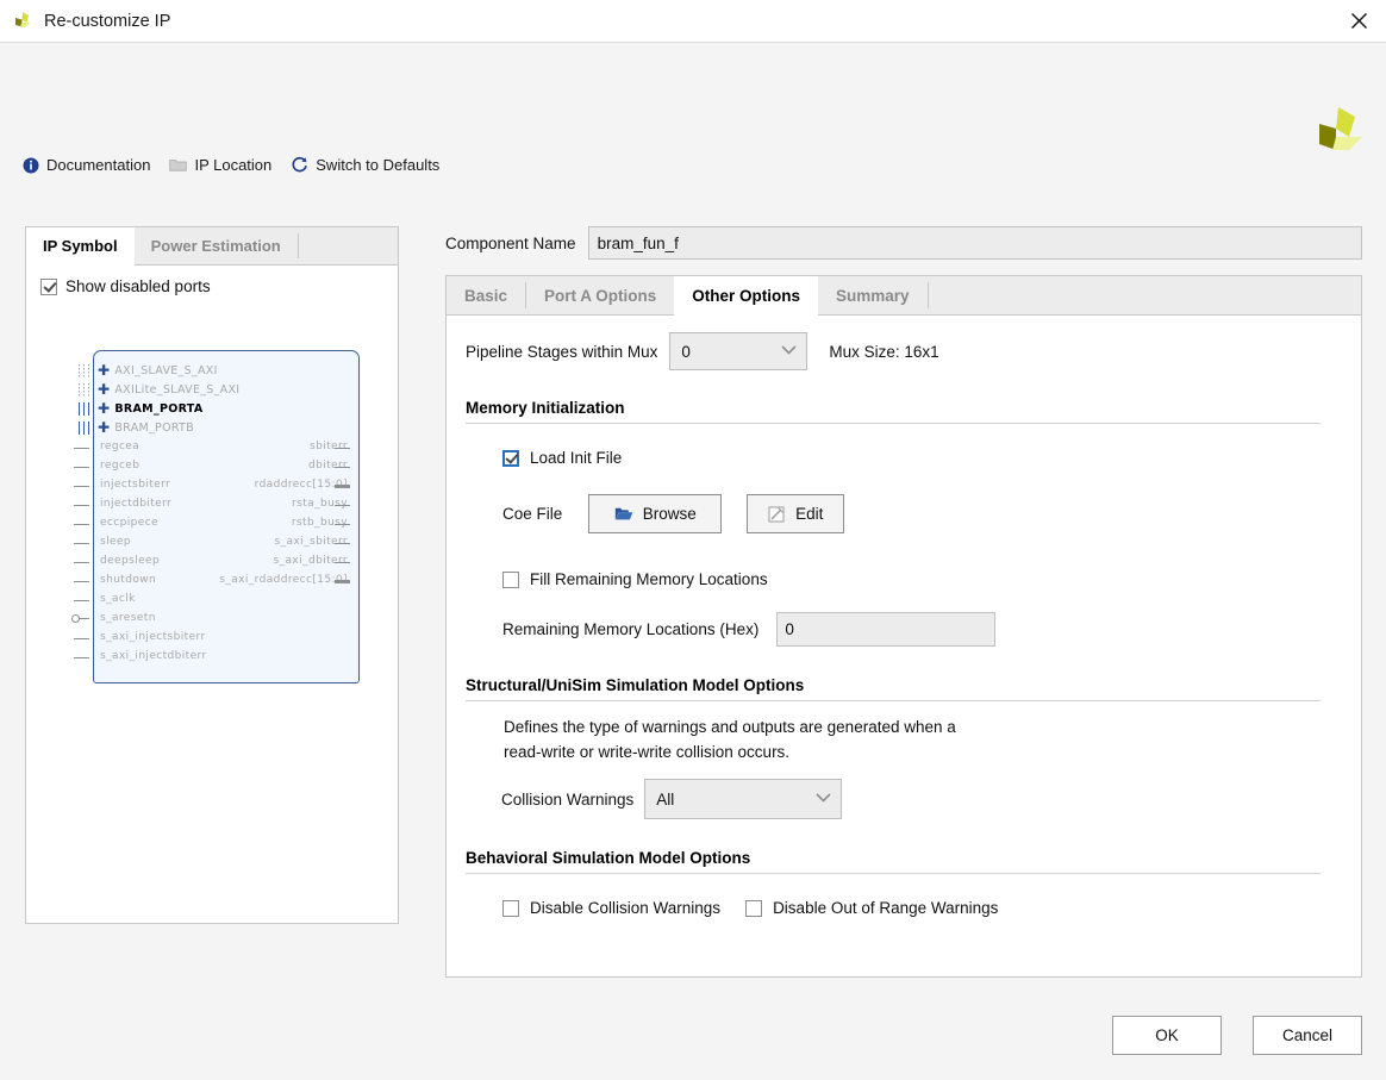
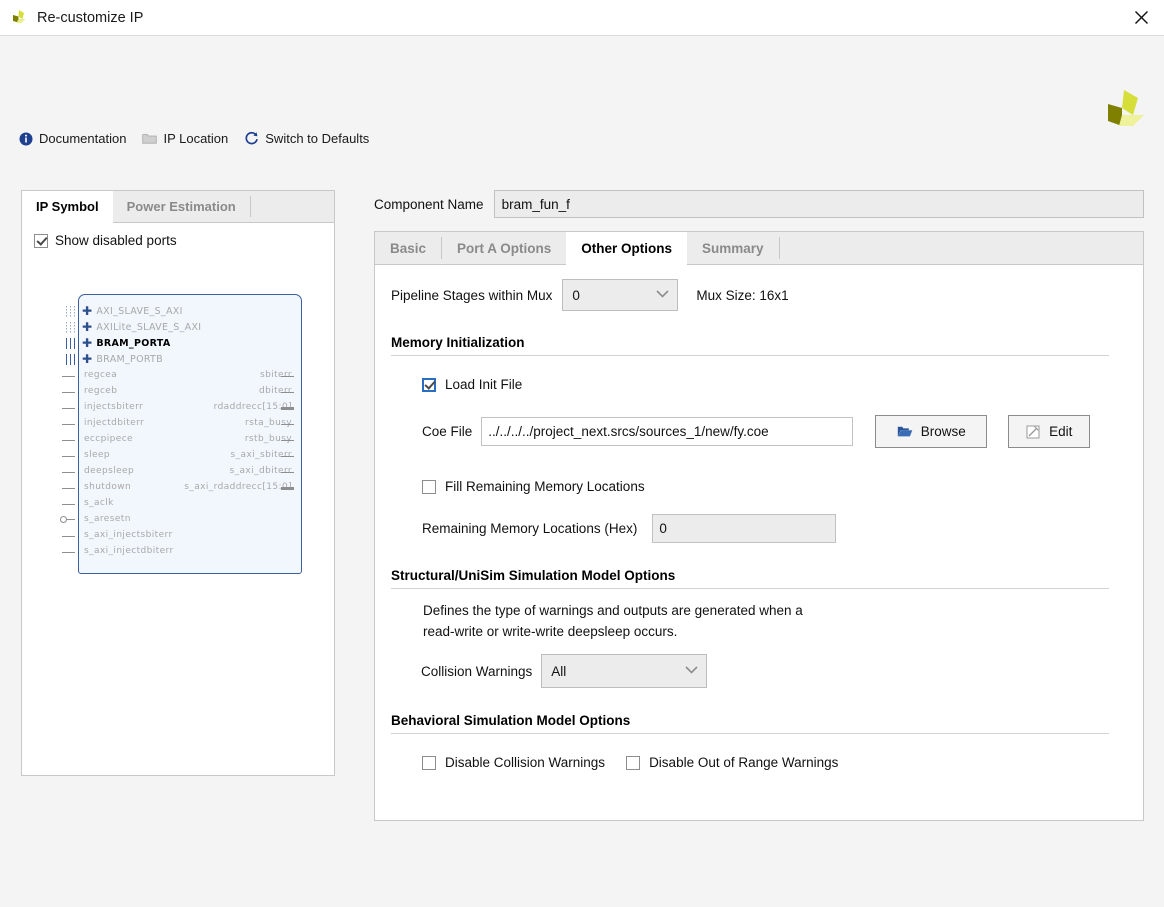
  Re-customize IP
  Documentation
  IP Location
  Switch to Defaults
  IP Symbol
  Power Estimation
  Show disabled ports
  ✚
  AXI_SLAVE_S_AXI
  ✚
  AXILite_SLAVE_S_AXI
  ✚
  BRAM_PORTA
  ✚
  BRAM_PORTB
  regcea
  regceb
  injectsbiterr
  injectdbiterr
  eccpipece
  sleep
  deepsleep
  shutdown
  s_aclk
  s_aresetn
  s_axi_injectsbiterr
  s_axi_injectdbiterr
  sbiterr
  dbiterr
  rdaddrecc[15
  rsta_busy
  rstb_busy
  s_axi_sbiterr
  s_axi_dbiterr
  s_axi_rdaddrecc[15
  Component Name
  bram_fun_f
  Basic
  Port A Options
  Other Options
  Summary
  Pipeline Stages within Mux
  0
  Mux Size: 16x1
  Memory Initialization
  Load Init File
  Coe File
+ ../../../../project_next.srcs/sources_1/new/fy.coe
  Browse
  Edit
  Fill Remaining Memory Locations
  Remaining Memory Locations (Hex)
  0
  Structural/UniSim Simulation Model Options
  Defines the type of warnings and outputs are generated when a
- read-write or write-write collision occurs.
+ read-write or write-write deepsleep occurs.
  Collision Warnings
  All
  Behavioral Simulation Model Options
  Disable Collision Warnings
  Disable Out of Range Warnings
- OK
- Cancel
